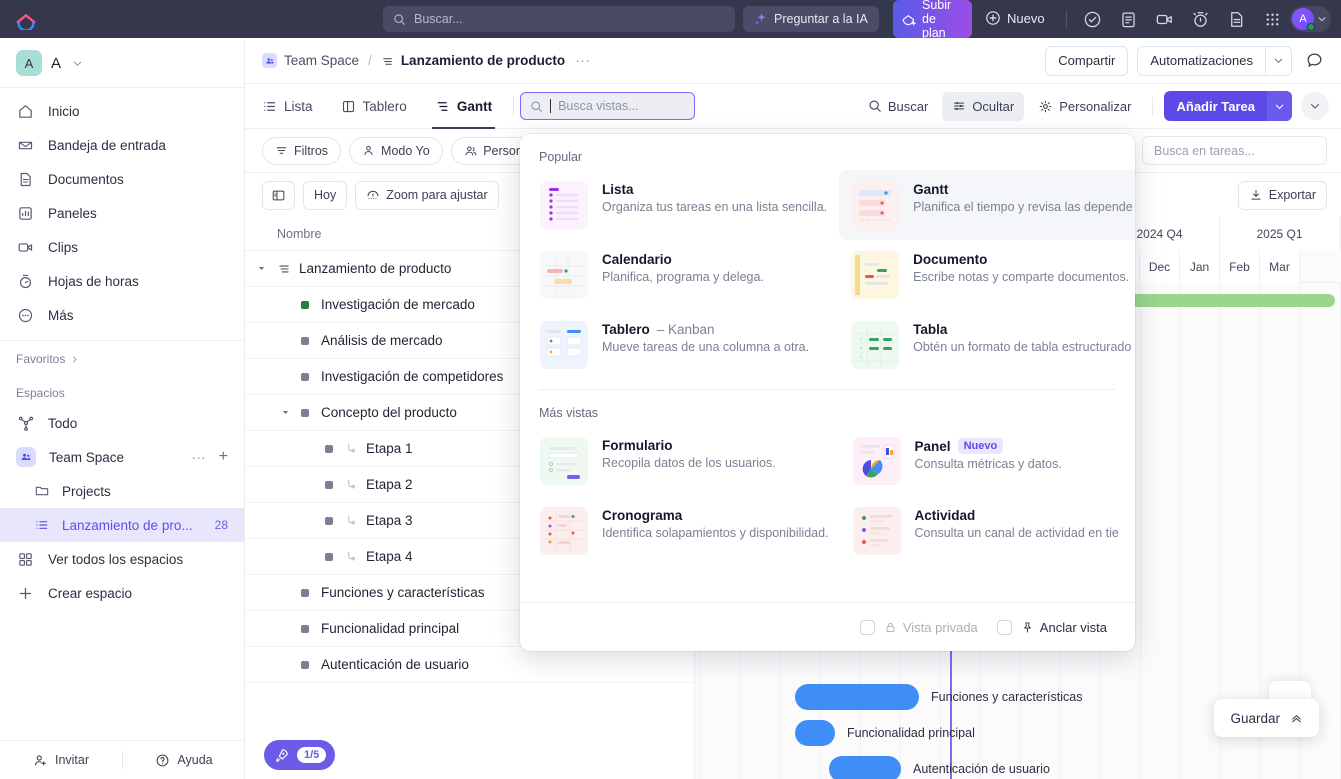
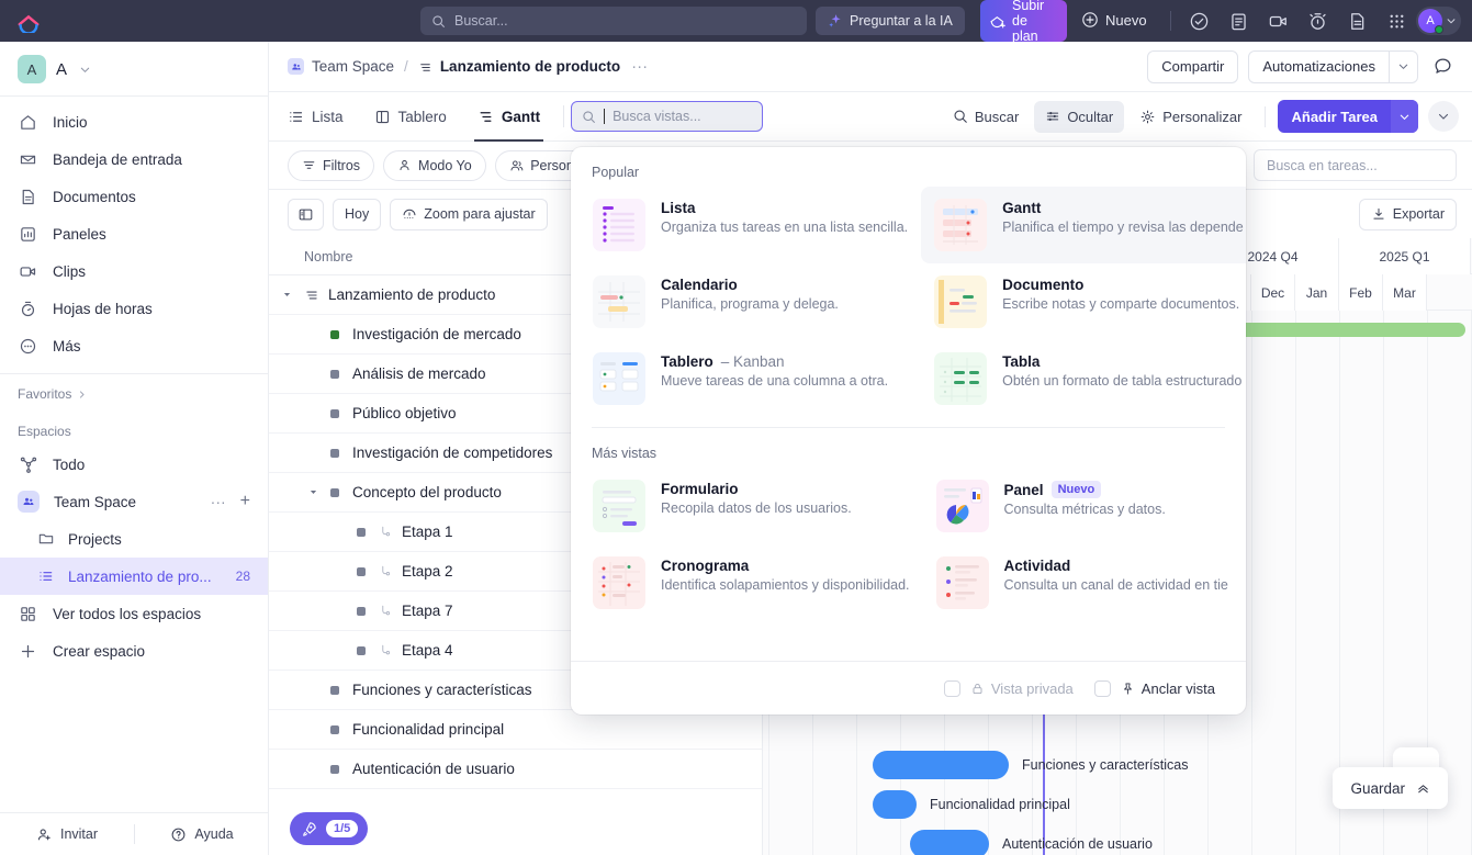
  Buscar...
  Preguntar a la IA
  Subir
  de
  plan
  Nuevo
  A
  A
  A
  Inicio
  Bandeja de entrada
  Documentos
  Paneles
  Clips
  Hojas de horas
  Más
  Favoritos
  Espacios
  Todo
  Team Space
  ···
  +
  Projects
  Lanzamiento de pro...
  28
  Ver todos los espacios
  Crear espacio
  Invitar
  Ayuda
  Team Space
  /
  Lanzamiento de producto
  ···
  Compartir
  Automatizaciones
  Lista
  Tablero
  Gantt
  Busca vistas...
  Buscar
  Ocultar
  Personalizar
  Añadir Tarea
  Filtros
  Modo Yo
  Busca en tareas...
  Hoy
  Zoom para ajustar
  Exportar
  Nombre
  Lanzamiento de producto
  Investigación de mercado
  Análisis de mercado
+ Público objetivo
  Investigación de competidores
  Concepto del producto
  Etapa 1
  Etapa 2
- Etapa 3
+ Etapa 7
  Etapa 4
  Funciones y características
  Funcionalidad principal
  Autenticación de usuario
  2024 Q4
  2025 Q1
  Dec
  Jan
  Feb
  Mar
  Funciones y características
  Funcionalidad principal
  Autenticación de usuario
  Popular
  Lista
  Organiza tus tareas en una lista sencilla.
  Gantt
  Planifica el tiempo y revisa las depende
  Calendario
  Planifica, programa y delega.
  Documento
  Escribe notas y comparte documentos.
  Tablero
  – Kanban
  Mueve tareas de una columna a otra.
  Tabla
  Obtén un formato de tabla estructurado
  Más vistas
  Formulario
  Recopila datos de los usuarios.
  Panel
  Nuevo
  Consulta métricas y datos.
  Cronograma
  Identifica solapamientos y disponibilidad.
  Actividad
  Consulta un canal de actividad en tie
  Vista privada
  Anclar vista
  Guardar
  1/5
